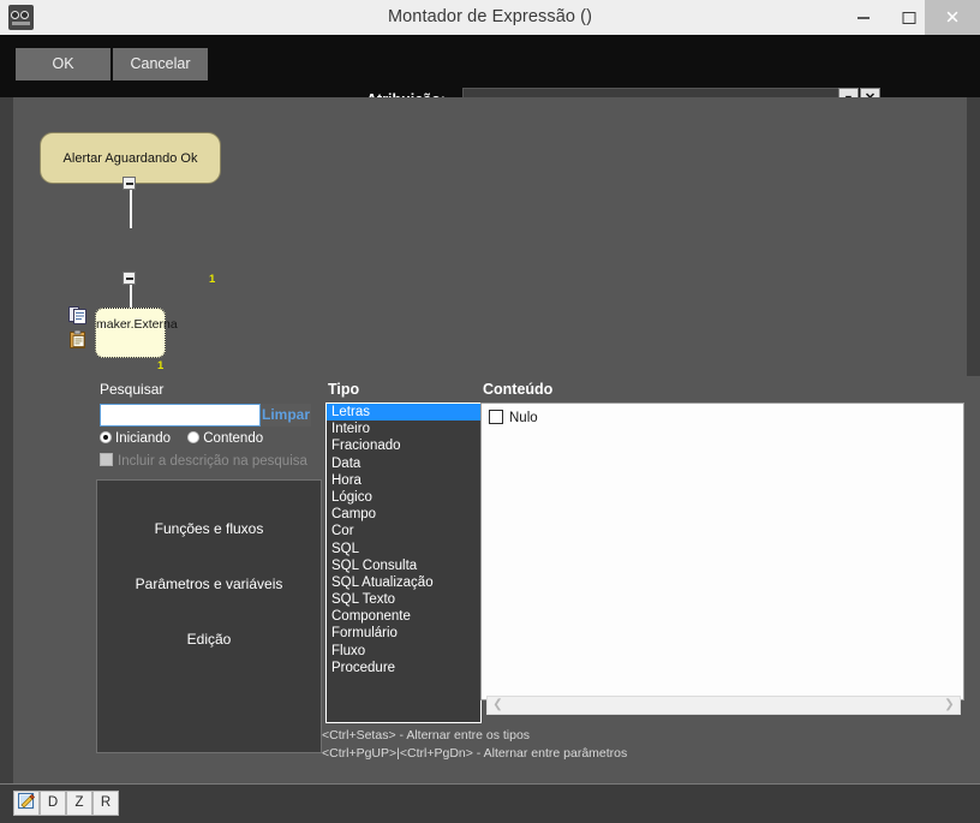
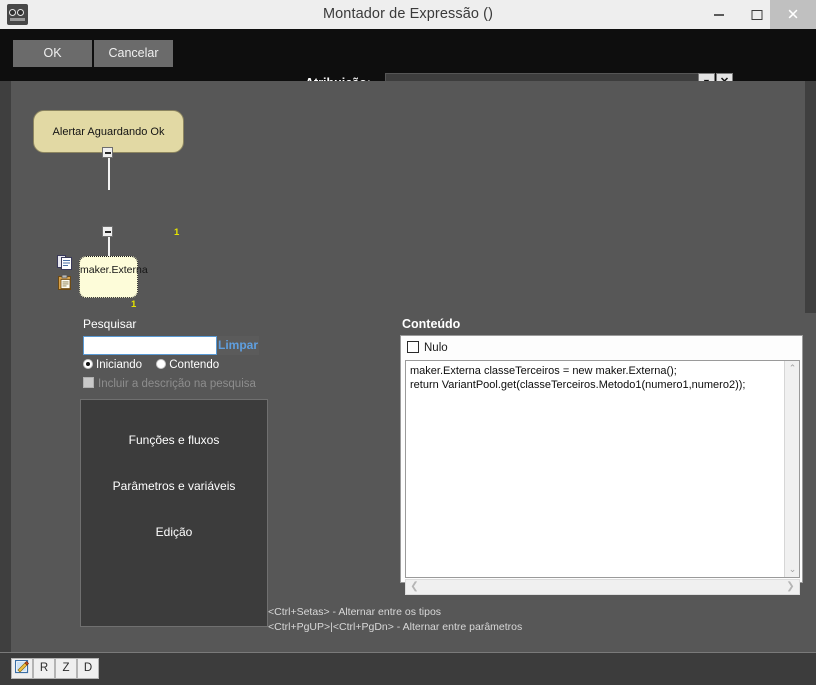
  Montador de Expressão ()
  ✕
  OK
  Cancelar
  Alertar Aguardando Ok
  1
  maker.Externa
  1
  Pesquisar
  Limpar
  Iniciando Contendo
  Incluir a descrição na pesquisa
  Funções e fluxos
  Parâmetros e variáveis
  Edição
- Tipo
- Letras
- Inteiro
- Fracionado
- Data
- Hora
- Lógico
- Campo
- Cor
- SQL
- SQL Consulta
- SQL Atualização
- SQL Texto
- Componente
- Formulário
- Fluxo
- Procedure
  Conteúdo
  Nulo
+ maker.Externa classeTerceiros = new maker.Externa();
+ return VariantPool.get(classeTerceiros.Metodo1(numero1,numero2));
+ ⌃
+ ⌄
  ❮
  ❯
  <Ctrl+Setas> - Alternar entre os tipos
  <Ctrl+PgUP>|<Ctrl+PgDn> - Alternar entre parâmetros
- D
+ R
  Z
- R
+ D
